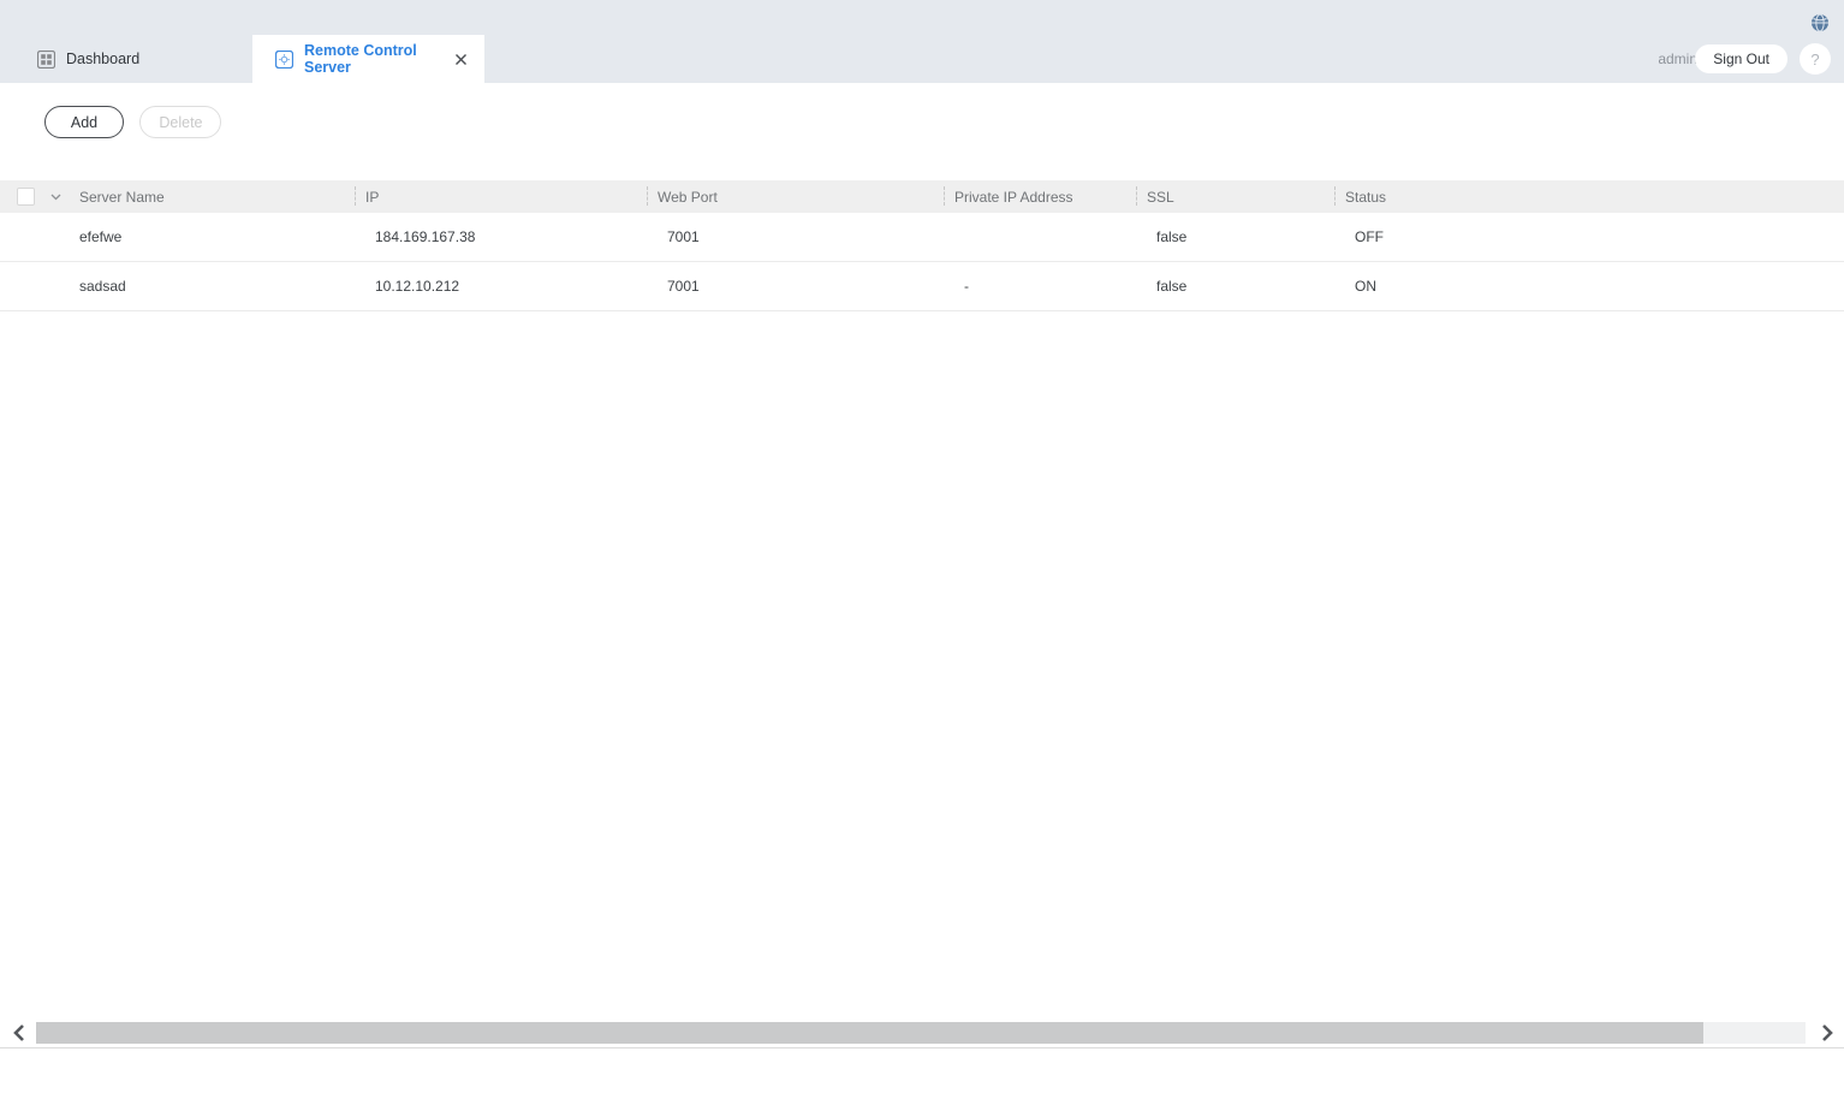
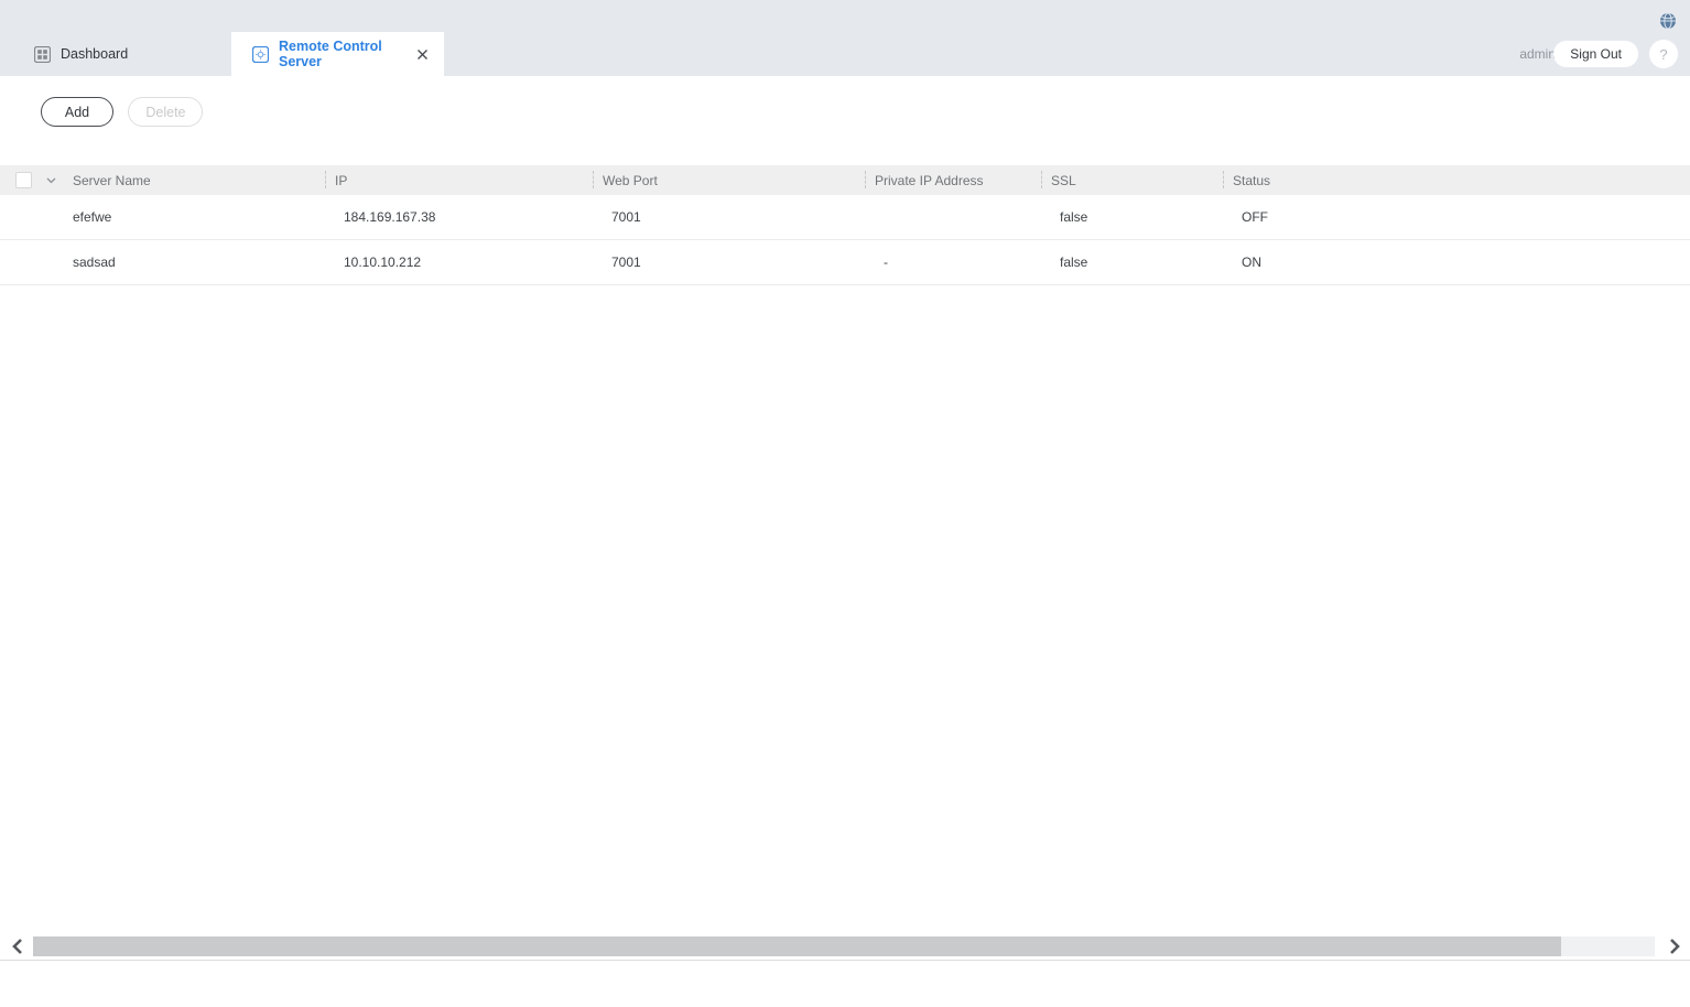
  Dashboard
  Remote Control Server
  admin
  Sign Out
  ?
  Add Delete
  Server Name
  IP
  Web Port
  Private IP Address
  SSL
  Status
  efefwe
  184.169.167.38
  7001
  false
  OFF
  sadsad
- 10.12.10.212
+ 10.10.10.212
  7001
  -
  false
  ON
